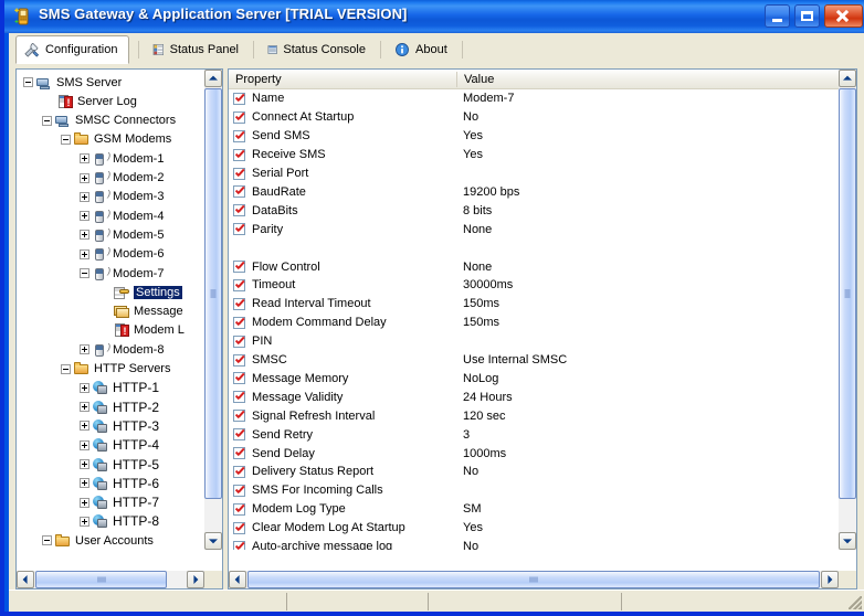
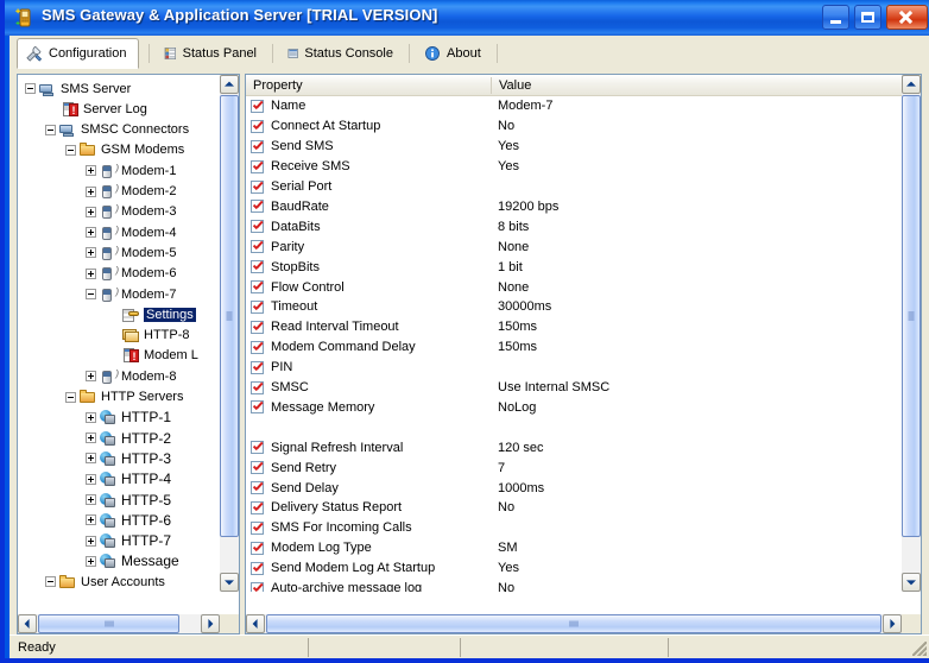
  SMS Gateway & Application Server [TRIAL VERSION]
  Configuration
  Status Panel
  Status Console
  About
  SMS Server
  Server Log
  SMSC Connectors
  GSM Modems
  )
  Modem-1
  )
  Modem-2
  )
  Modem-3
  )
  Modem-4
  )
  Modem-5
  )
  Modem-6
  )
  Modem-7
  Settings
- Message
+ HTTP-8
  Modem L
  )
  Modem-8
  HTTP Servers
  HTTP-1
  HTTP-2
  HTTP-3
  HTTP-4
  HTTP-5
  HTTP-6
  HTTP-7
- HTTP-8
+ Message
  User Accounts
  Property
  Value
  Name
  Modem-7
  Connect At Startup
  No
  Send SMS
  Yes
  Receive SMS
  Yes
  Serial Port
  BaudRate
  19200 bps
  DataBits
  8 bits
  Parity
  None
+ StopBits
+ 1 bit
  Flow Control
  None
  Timeout
  30000ms
  Read Interval Timeout
  150ms
  Modem Command Delay
  150ms
  PIN
  SMSC
  Use Internal SMSC
  Message Memory
  NoLog
- Message Validity
- 24 Hours
  Signal Refresh Interval
  120 sec
  Send Retry
- 3
+ 7
  Send Delay
  1000ms
  Delivery Status Report
  No
  SMS For Incoming Calls
  Modem Log Type
  SM
- Clear Modem Log At Startup
+ Send Modem Log At Startup
  Yes
  Auto-archive message log
  No
+ Ready
